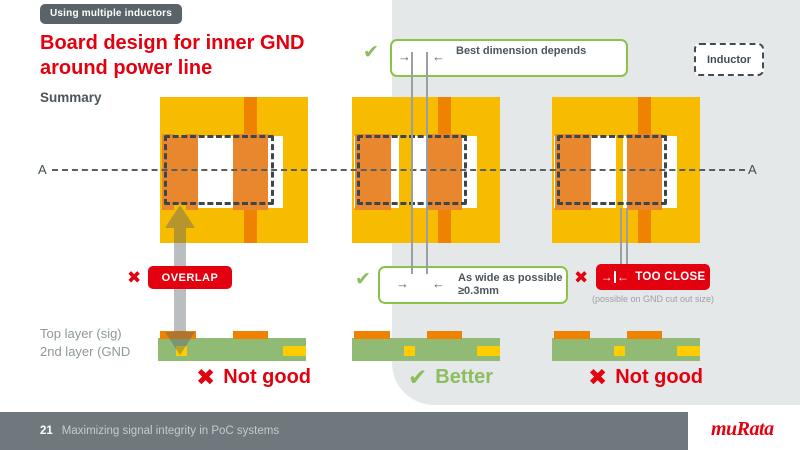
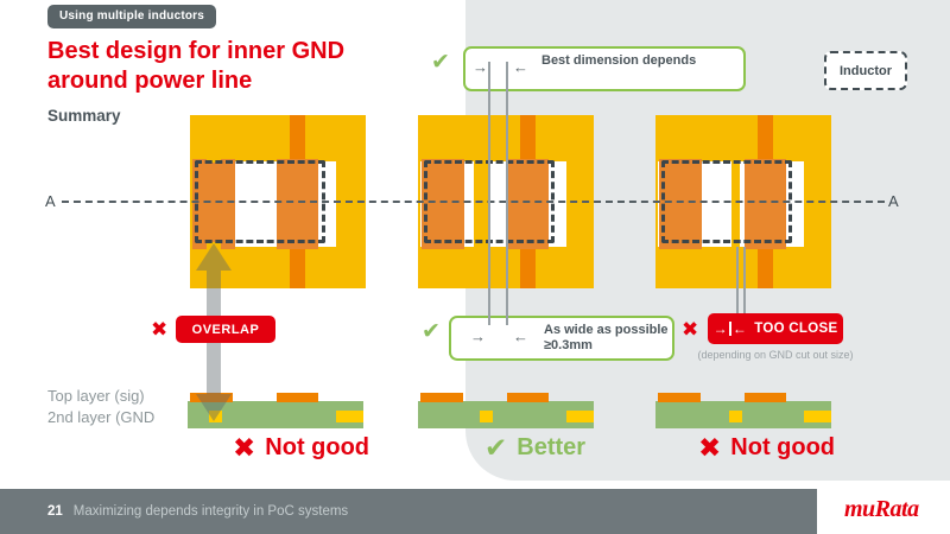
  Using multiple inductors
- Board design for inner GND
+ Best design for inner GND
  around power line
  Summary
  Inductor
  A
  A
  ✔
  →
  ←
  Best dimension depends
  ✖
  OVERLAP
  ✔
  →
  ←
  As wide as possible
  ≥0.3mm
  ✖
  →
  ←
  TOO CLOSE
- (possible on GND cut out size)
+ (depending on GND cut out size)
  Top layer (sig)
  2nd layer (GND
  ✖
  Not good
  ✔
  Better
  ✖
  Not good
  21
- Maximizing signal integrity in PoC systems
+ Maximizing depends integrity in PoC systems
  muRata
